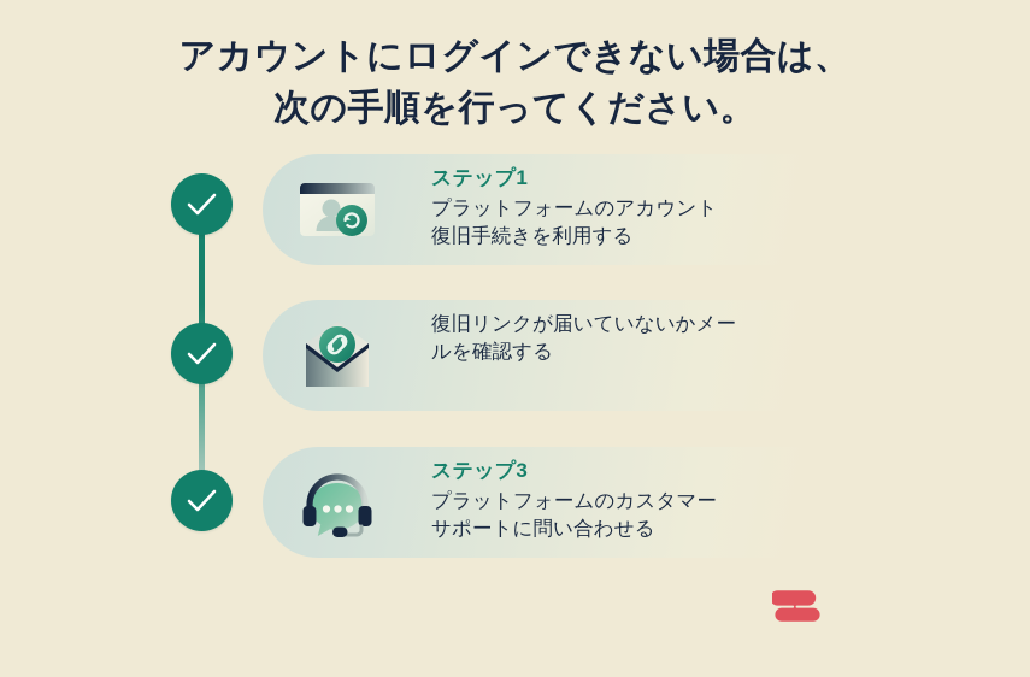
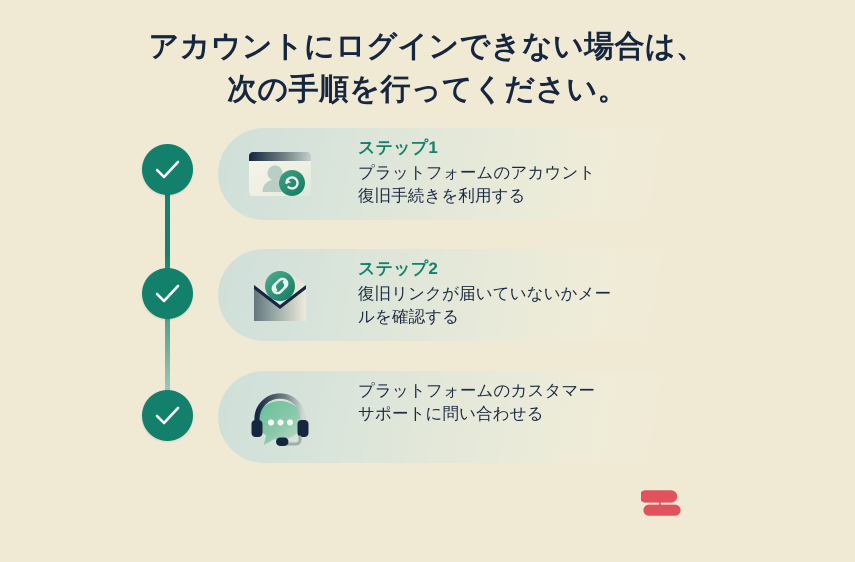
  アカウントにログインできない場合は、
  次の手順を行ってください。
  ステップ1
  プラットフォームのアカウント
  復旧手続きを利用する
+ ステップ2
  復旧リンクが届いていないかメー
  ルを確認する
- ステップ3
  プラットフォームのカスタマー
  サポートに問い合わせる
